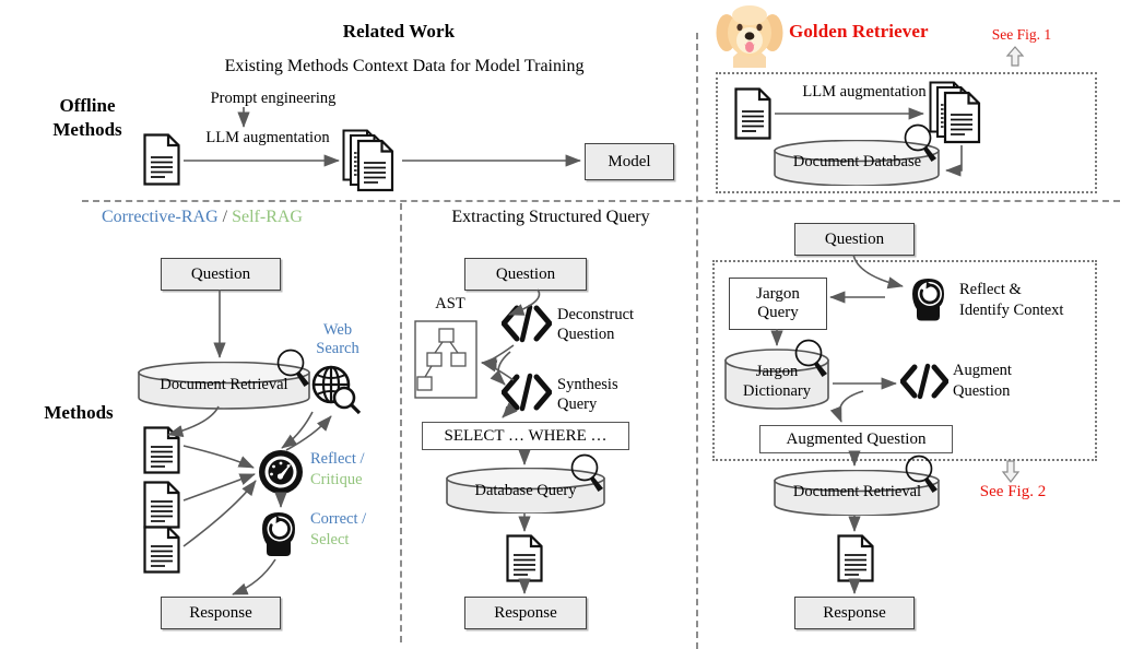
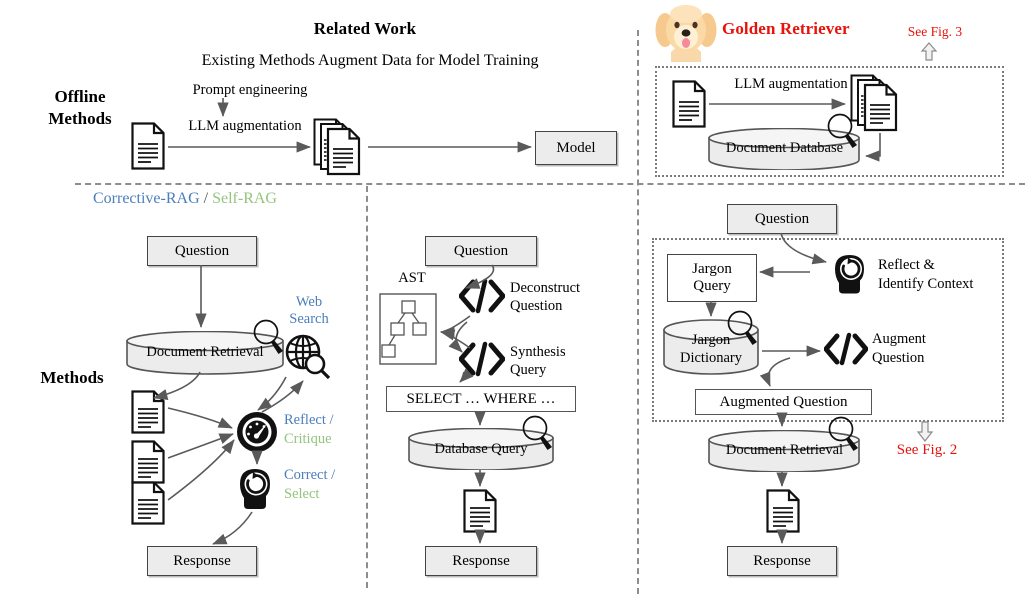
  Related Work
- Existing Methods Context Data for Model Training
+ Existing Methods Augment Data for Model Training
  Golden Retriever
- See Fig. 1
+ See Fig. 3
  Offline
  Methods
  Methods
  Prompt engineering
  LLM augmentation
  Model
  LLM augmentation
  Document Database
  Corrective-RAG / Self-RAG
  Question
  Document Retrieval
  Web
  Search
  Reflect /
  Critique
  Correct /
  Select
  Response
- Extracting Structured Query
  Question
  AST
  Deconstruct
  Question
  Synthesis
  Query
  SELECT … WHERE …
  Database Query
  Response
  Question
  Reflect &
  Identify Context
  Jargon
  Query
  Jargon
  Dictionary
  Augment
  Question
  Augmented Question
  Document Retrieval
  See Fig. 2
  Response
